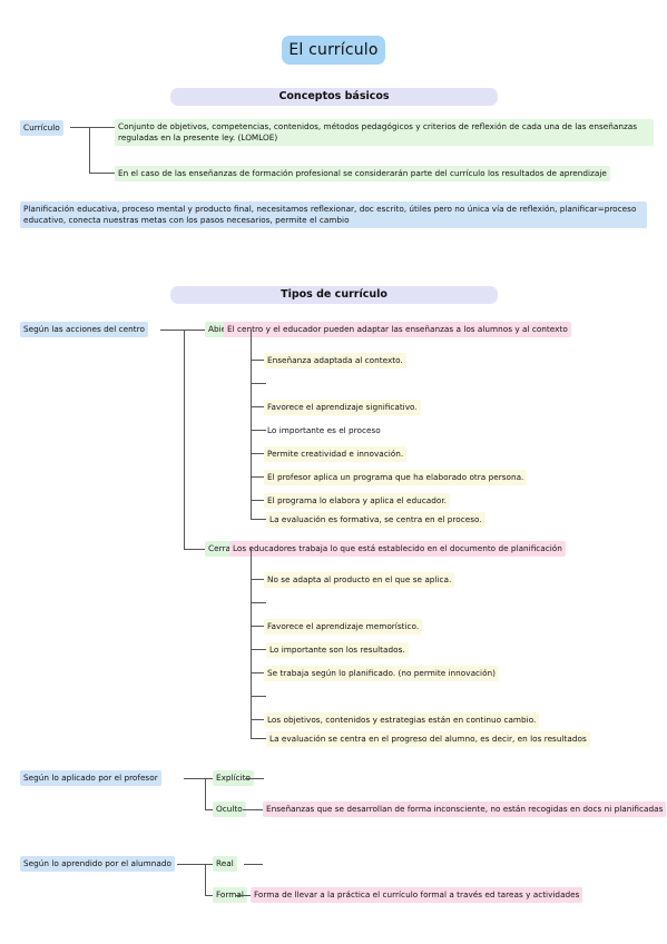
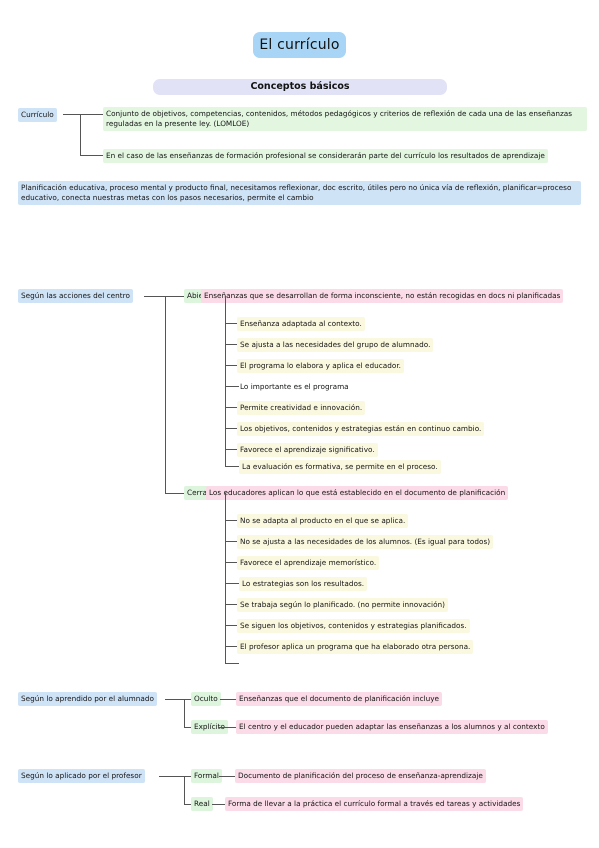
  El currículo
  Conceptos básicos
  Currículo
  Conjunto de objetivos, competencias, contenidos, métodos pedagógicos y criterios de reflexión de cada una de las enseñanzas reguladas en la presente ley. (LOMLOE)
  En el caso de las enseñanzas de formación profesional se considerarán parte del currículo los resultados de aprendizaje
  Planificación educativa, proceso mental y producto final, necesitamos reflexionar, doc escrito, útiles pero no única vía de reflexión, planificar=proceso educativo, conecta nuestras metas con los pasos necesarios, permite el cambio
- Tipos de currículo
  Según las acciones del centro
- El centro y el educador pueden adaptar las enseñanzas a los alumnos y al contexto
+ Enseñanzas que se desarrollan de forma inconsciente, no están recogidas en docs ni planificadas
  Enseñanza adaptada al contexto.
+ Se ajusta a las necesidades del grupo de alumnado.
- Favorece el aprendizaje significativo.
+ El programa lo elabora y aplica el educador.
- Lo importante es el proceso
+ Lo importante es el programa
  Permite creatividad e innovación.
- El profesor aplica un programa que ha elaborado otra persona.
+ Los objetivos, contenidos y estrategias están en continuo cambio.
- El programa lo elabora y aplica el educador.
+ Favorece el aprendizaje significativo.
- La evaluación es formativa, se centra en el proceso.
+ La evaluación es formativa, se permite en el proceso.
  Cerra
- Los educadores trabaja lo que está establecido en el documento de planificación
+ Los educadores aplican lo que está establecido en el documento de planificación
  No se adapta al producto en el que se aplica.
+ No se ajusta a las necesidades de los alumnos. (Es igual para todos)
  Favorece el aprendizaje memorístico.
- Lo importante son los resultados.
+ Lo estrategias son los resultados.
  Se trabaja según lo planificado. (no permite innovación)
+ Se siguen los objetivos, contenidos y estrategias planificados.
- Los objetivos, contenidos y estrategias están en continuo cambio.
+ El profesor aplica un programa que ha elaborado otra persona.
- La evaluación se centra en el progreso del alumno, es decir, en los resultados
- Según lo aplicado por el profesor
+ Según lo aprendido por el alumnado
- Explícito
+ Oculto
+ Enseñanzas que el documento de planificación incluye
- Oculto
+ Explícito
- Enseñanzas que se desarrollan de forma inconsciente, no están recogidas en docs ni planificadas
+ El centro y el educador pueden adaptar las enseñanzas a los alumnos y al contexto
- Según lo aprendido por el alumnado
+ Según lo aplicado por el profesor
- Real
+ Formal
+ Documento de planificación del proceso de enseñanza-aprendizaje
- Formal
+ Real
  Forma de llevar a la práctica el currículo formal a través ed tareas y actividades
